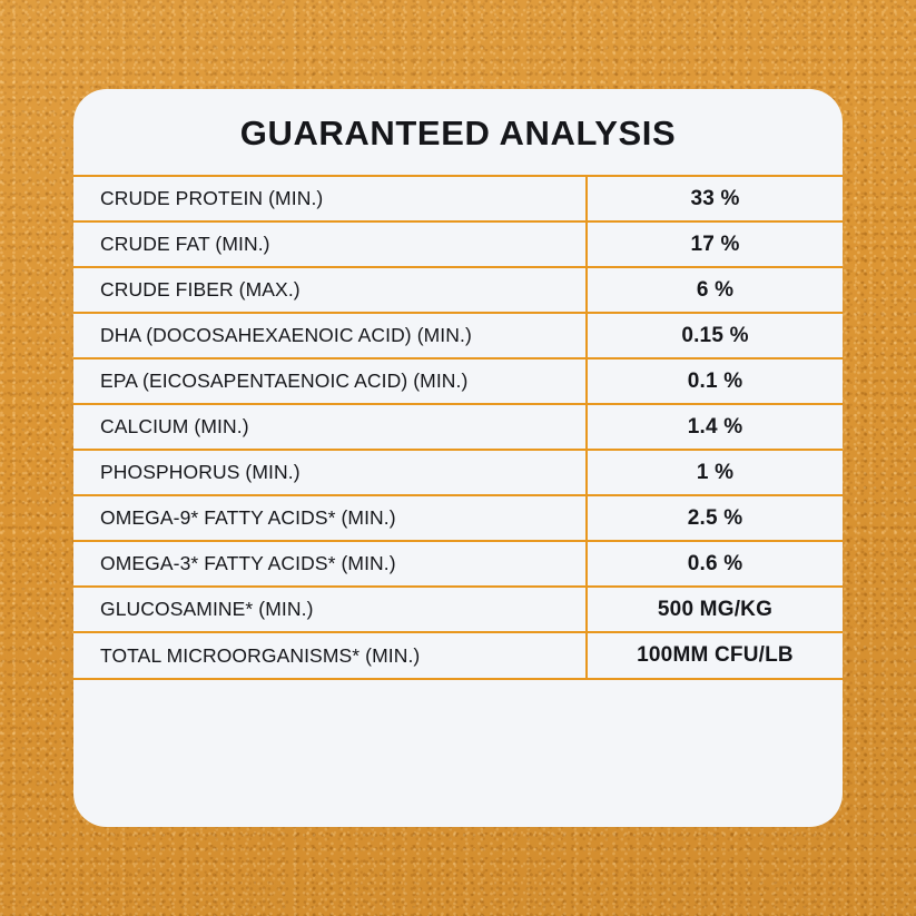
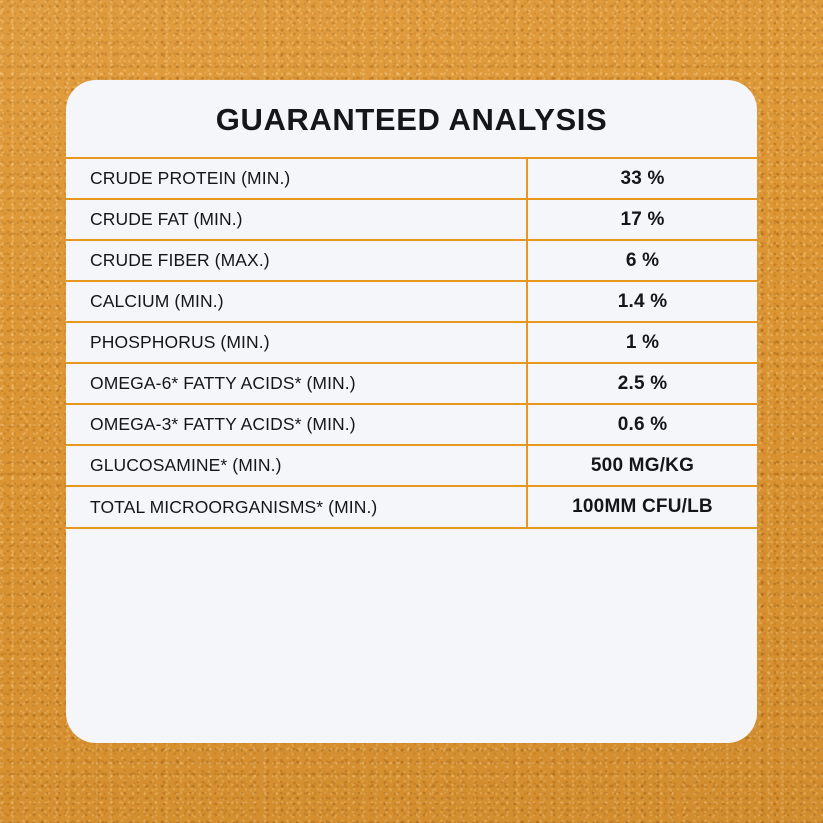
  GUARANTEED ANALYSIS
  CRUDE PROTEIN (MIN.)	33 %
  CRUDE FAT (MIN.)	17 %
  CRUDE FIBER (MAX.)	6 %
- DHA (DOCOSAHEXAENOIC ACID) (MIN.)	0.15 %
- EPA (EICOSAPENTAENOIC ACID) (MIN.)	0.1 %
  CALCIUM (MIN.)	1.4 %
  PHOSPHORUS (MIN.)	1 %
- OMEGA-9* FATTY ACIDS* (MIN.)	2.5 %
+ OMEGA-6* FATTY ACIDS* (MIN.)	2.5 %
  OMEGA-3* FATTY ACIDS* (MIN.)	0.6 %
  GLUCOSAMINE* (MIN.)	500 MG/KG
  TOTAL MICROORGANISMS* (MIN.)	100MM CFU/LB
